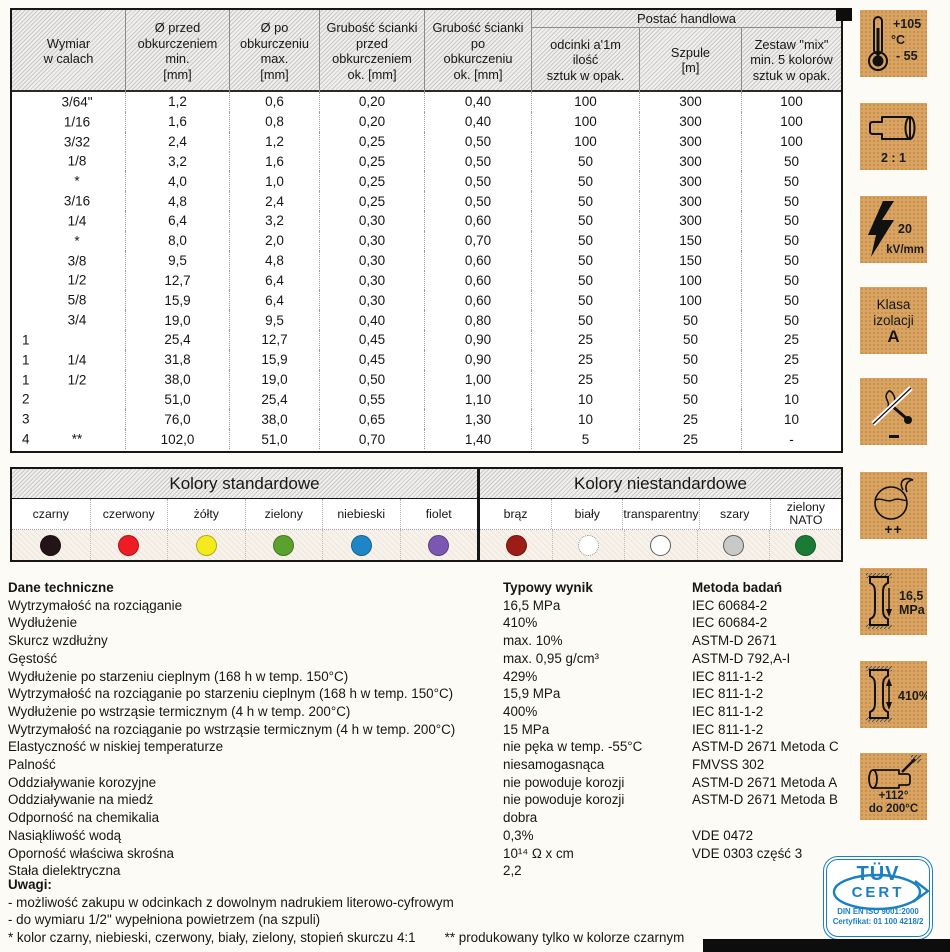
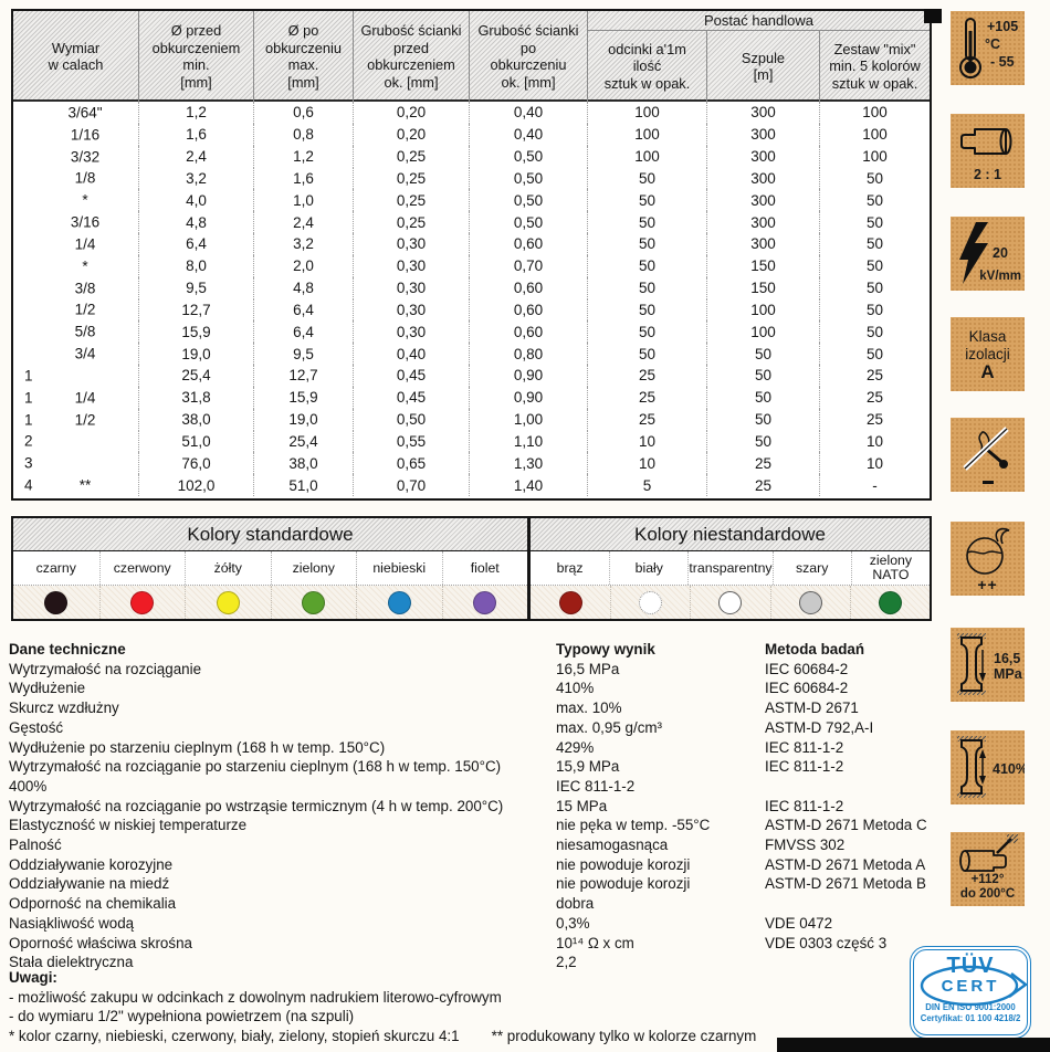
  Wymiar
  w calach
  Ø przed
  obkurczeniem
  min.
  [mm]
  Ø po
  obkurczeniu
  max.
  [mm]
  Grubość ścianki
  przed
  obkurczeniem
  ok. [mm]
  Grubość ścianki
  po
  obkurczeniu
  ok. [mm]
  Postać handlowa
  odcinki a'1m
  ilość
  sztuk w opak.
  Szpule
  [m]
  Zestaw "mix"
  min. 5 kolorów
  sztuk w opak.
  3/64"
  1,2
  0,6
  0,20
  0,40
  100
  300
  100
  1/16
  1,6
  0,8
  0,20
  0,40
  100
  300
  100
  3/32
  2,4
  1,2
  0,25
  0,50
  100
  300
  100
  1/8
  3,2
  1,6
  0,25
  0,50
  50
  300
  50
  *
  4,0
  1,0
  0,25
  0,50
  50
  300
  50
  3/16
  4,8
  2,4
  0,25
  0,50
  50
  300
  50
  1/4
  6,4
  3,2
  0,30
  0,60
  50
  300
  50
  *
  8,0
  2,0
  0,30
  0,70
  50
  150
  50
  3/8
  9,5
  4,8
  0,30
  0,60
  50
  150
  50
  1/2
  12,7
  6,4
  0,30
  0,60
  50
  100
  50
  5/8
  15,9
  6,4
  0,30
  0,60
  50
  100
  50
  3/4
  19,0
  9,5
  0,40
  0,80
  50
  50
  50
  1
  25,4
  12,7
  0,45
  0,90
  25
  50
  25
  1
  1/4
  31,8
  15,9
  0,45
  0,90
  25
  50
  25
  1
  1/2
  38,0
  19,0
  0,50
  1,00
  25
  50
  25
  2
  51,0
  25,4
  0,55
  1,10
  10
  50
  10
  3
  76,0
  38,0
  0,65
  1,30
  10
  25
  10
  4
  **
  102,0
  51,0
  0,70
  1,40
  5
  25
  -
  Kolory standardowe
  czarny
  czerwony
  żółty
  zielony
  niebieski
  fiolet
  Kolory niestandardowe
  brąz
  biały
  transparentny
  szary
  zielony
  NATO
  Dane techniczne
  Typowy wynik
  Metoda badań
  Wytrzymałość na rozciąganie
  16,5 MPa
  IEC 60684-2
  Wydłużenie
  410%
  IEC 60684-2
  Skurcz wzdłużny
  max. 10%
  ASTM-D 2671
  Gęstość
  max. 0,95 g/cm³
  ASTM-D 792,A-I
  Wydłużenie po starzeniu cieplnym (168 h w temp. 150°C)
  429%
  IEC 811-1-2
  Wytrzymałość na rozciąganie po starzeniu cieplnym (168 h w temp. 150°C)
  15,9 MPa
  IEC 811-1-2
- Wydłużenie po wstrząsie termicznym (4 h w temp. 200°C)
  400%
  IEC 811-1-2
  Wytrzymałość na rozciąganie po wstrząsie termicznym (4 h w temp. 200°C)
  15 MPa
  IEC 811-1-2
  Elastyczność w niskiej temperaturze
  nie pęka w temp. -55°C
  ASTM-D 2671 Metoda C
  Palność
  niesamogasnąca
  FMVSS 302
  Oddziaływanie korozyjne
  nie powoduje korozji
  ASTM-D 2671 Metoda A
  Oddziaływanie na miedź
  nie powoduje korozji
  ASTM-D 2671 Metoda B
  Odporność na chemikalia
  dobra
  Nasiąkliwość wodą
  0,3%
  VDE 0472
  Oporność właściwa skrośna
  10¹⁴ Ω x cm
  VDE 0303 część 3
  Stała dielektryczna
  2,2
  Uwagi:
  - możliwość zakupu w odcinkach z dowolnym nadrukiem literowo-cyfrowym
  - do wymiaru 1/2" wypełniona powietrzem (na szpuli)
  * kolor czarny, niebieski, czerwony, biały, zielony, stopień skurczu 4:1
  ** produkowany tylko w kolorze czarnym
  +105
  °C
  - 55
  2 : 1
  20
  kV/mm
  Klasa
  izolacji
  A
  ++
  16,5
  MPa
  410%
  +112°
  do 200°C
  TÜV
  CERT
  DIN EN ISO 9001:2000
  Certyfikat: 01 100 4218/2
